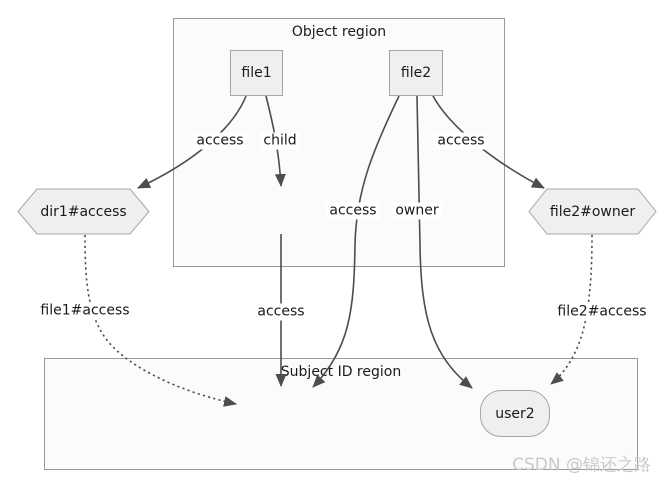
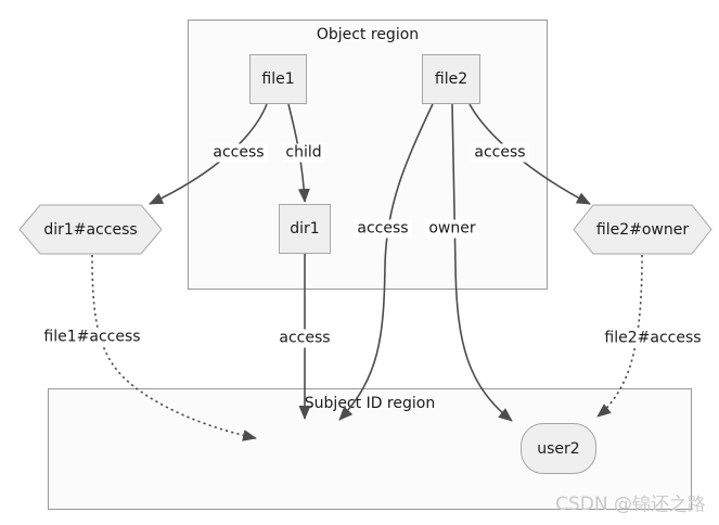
  Object region
  Subject ID region
  file1
  file2
+ dir1
  dir1#access
  file2#owner
  user2
  access
  child
  access
  owner
  access
  access
  file1#access
  file2#access
  CSDN @锦还之路
